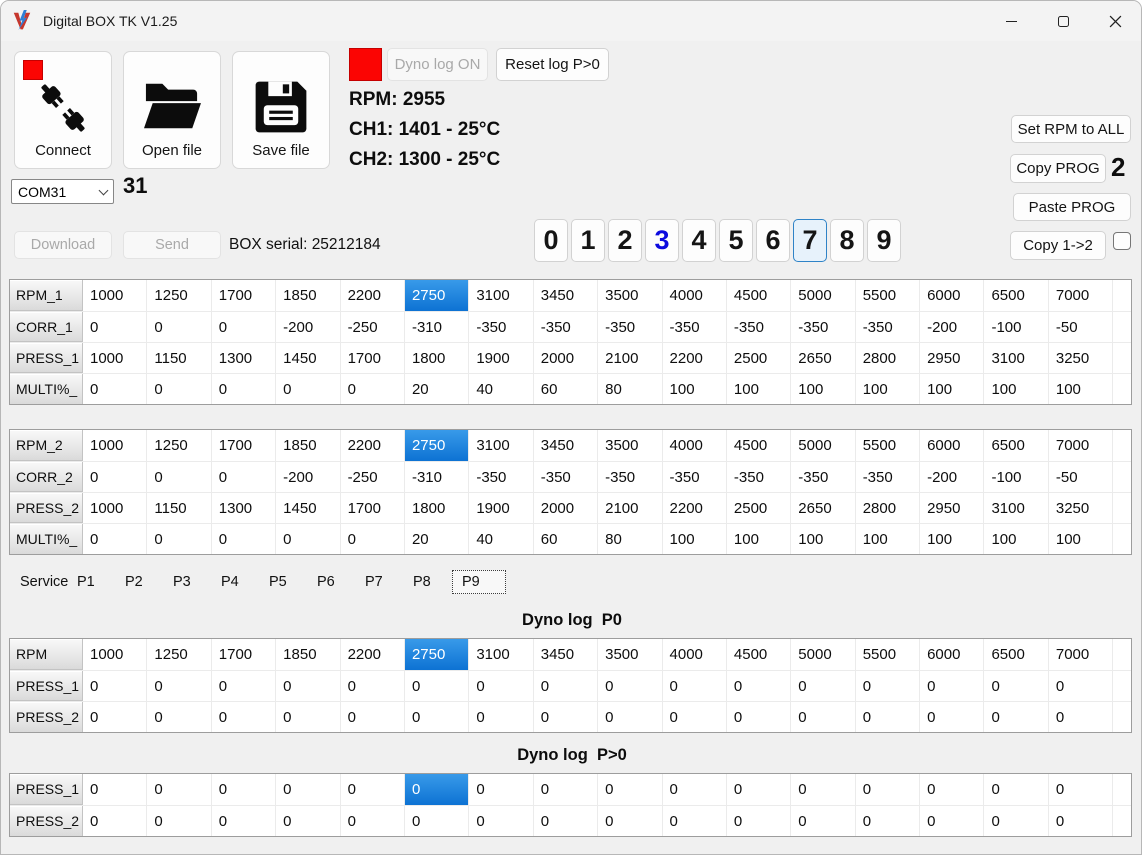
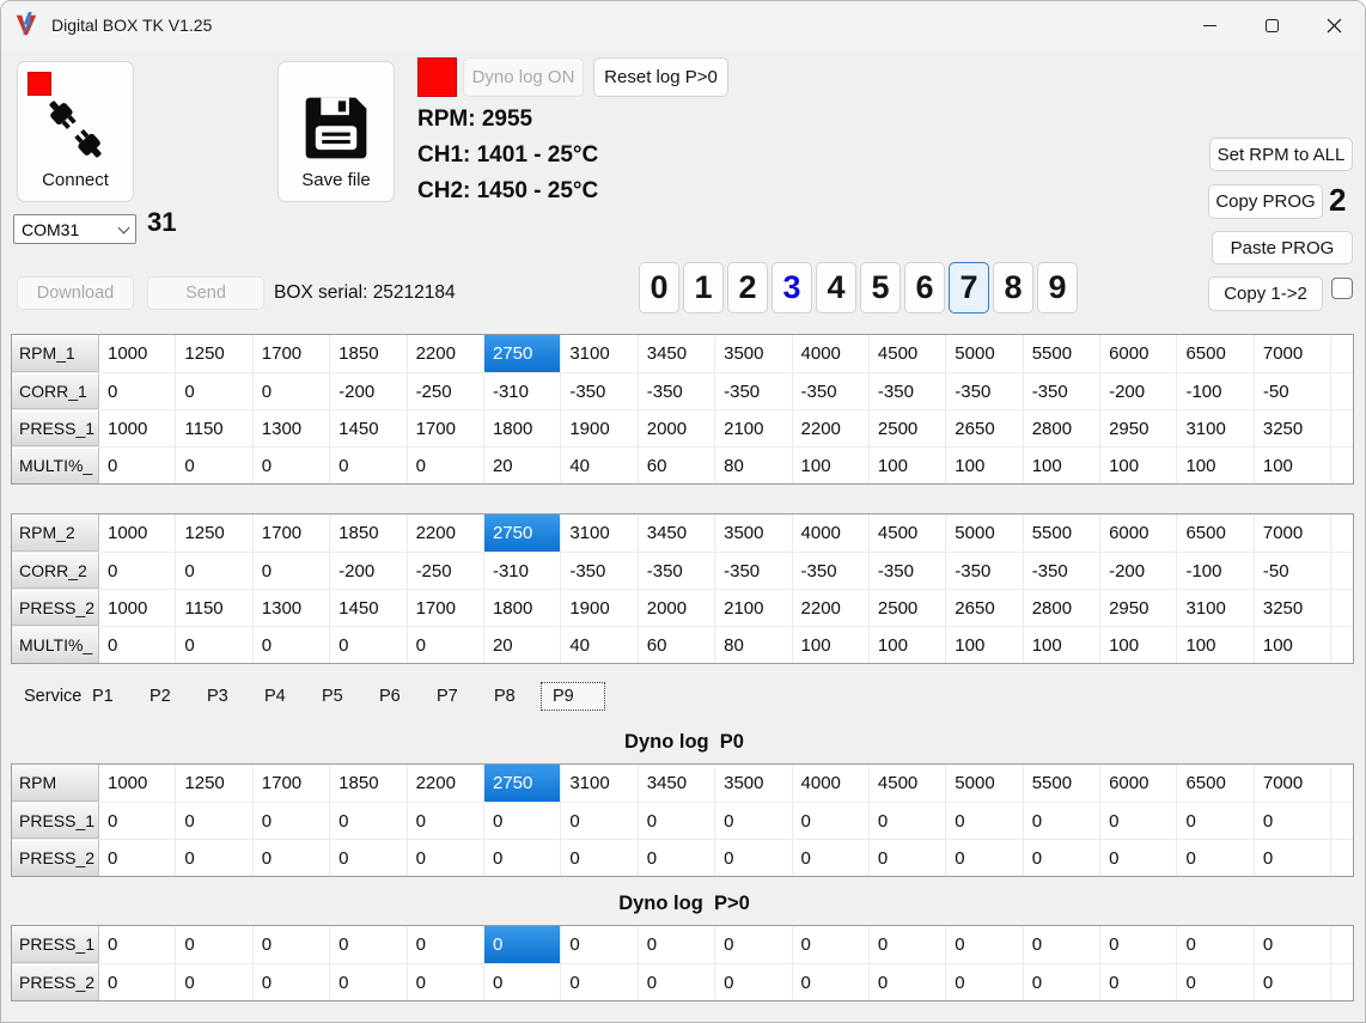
  Digital BOX TK V1.25
  Connect
- Open file
  Save file
  Dyno log ON
  Reset log P>0
  RPM: 2955
  CH1: 1401 - 25°C
- CH2: 1300 - 25°C
+ CH2: 1450 - 25°C
  Set RPM to ALL
  Copy PROG
  2
  Paste PROG
  Copy 1->2
  COM31
  31
  Download
  Send
  BOX serial: 25212184
  0
  1
  2
  3
  4
  5
  6
  7
  8
  9
  RPM_1
  1000
  1250
  1700
  1850
  2200
  2750
  3100
  3450
  3500
  4000
  4500
  5000
  5500
  6000
  6500
  7000
  CORR_1
  0
  0
  0
  -200
  -250
  -310
  -350
  -350
  -350
  -350
  -350
  -350
  -350
  -200
  -100
  -50
  PRESS_1
  1000
  1150
  1300
  1450
  1700
  1800
  1900
  2000
  2100
  2200
  2500
  2650
  2800
  2950
  3100
  3250
  MULTI%_
  0
  0
  0
  0
  0
  20
  40
  60
  80
  100
  100
  100
  100
  100
  100
  100
  RPM_2
  1000
  1250
  1700
  1850
  2200
  2750
  3100
  3450
  3500
  4000
  4500
  5000
  5500
  6000
  6500
  7000
  CORR_2
  0
  0
  0
  -200
  -250
  -310
  -350
  -350
  -350
  -350
  -350
  -350
  -350
  -200
  -100
  -50
  PRESS_2
  1000
  1150
  1300
  1450
  1700
  1800
  1900
  2000
  2100
  2200
  2500
  2650
  2800
  2950
  3100
  3250
  MULTI%_
  0
  0
  0
  0
  0
  20
  40
  60
  80
  100
  100
  100
  100
  100
  100
  100
  Service
  P1
  P2
  P3
  P4
  P5
  P6
  P7
  P8
  P9
  Dyno log P0
  RPM
  1000
  1250
  1700
  1850
  2200
  2750
  3100
  3450
  3500
  4000
  4500
  5000
  5500
  6000
  6500
  7000
  PRESS_1
  0
  0
  0
  0
  0
  0
  0
  0
  0
  0
  0
  0
  0
  0
  0
  0
  PRESS_2
  0
  0
  0
  0
  0
  0
  0
  0
  0
  0
  0
  0
  0
  0
  0
  0
  Dyno log P>0
  PRESS_1
  0
  0
  0
  0
  0
  0
  0
  0
  0
  0
  0
  0
  0
  0
  0
  0
  PRESS_2
  0
  0
  0
  0
  0
  0
  0
  0
  0
  0
  0
  0
  0
  0
  0
  0
